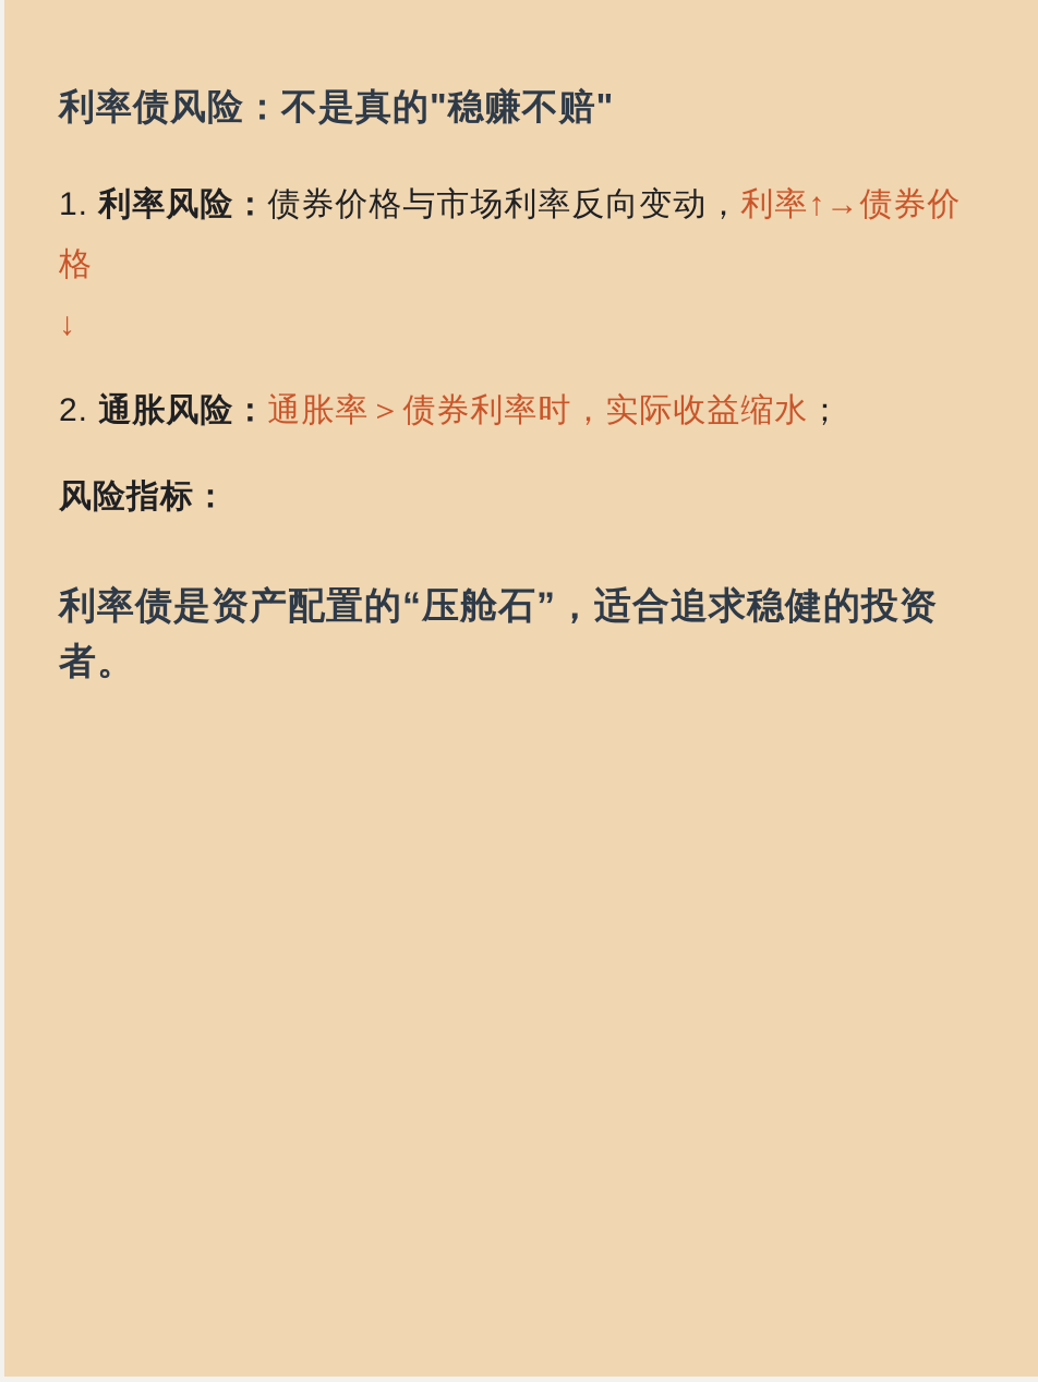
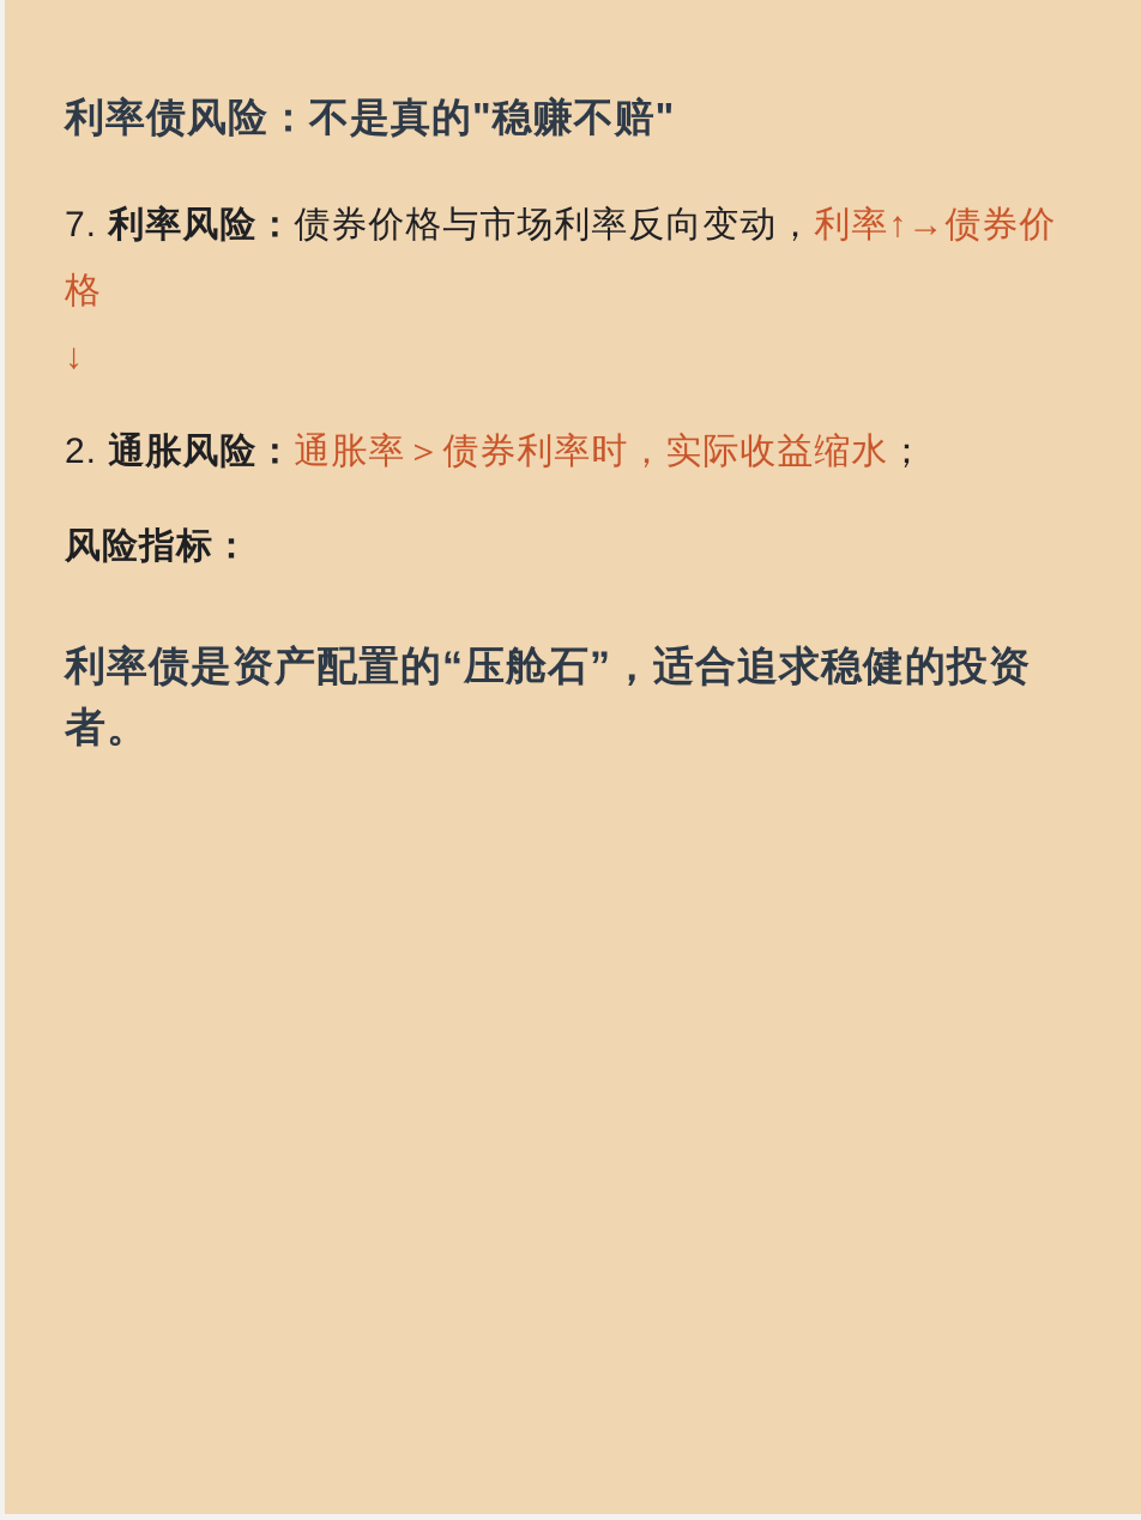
  利率债风险：不是真的"稳赚不赔"
- 1. 利率风险：债券价格与市场利率反向变动，利率↑→债券价格
+ 7. 利率风险：债券价格与市场利率反向变动，利率↑→债券价格
  ↓
  2. 通胀风险：通胀率＞债券利率时，实际收益缩水；
  风险指标：
  利率债是资产配置的“压舱石”，适合追求稳健的投资者。
